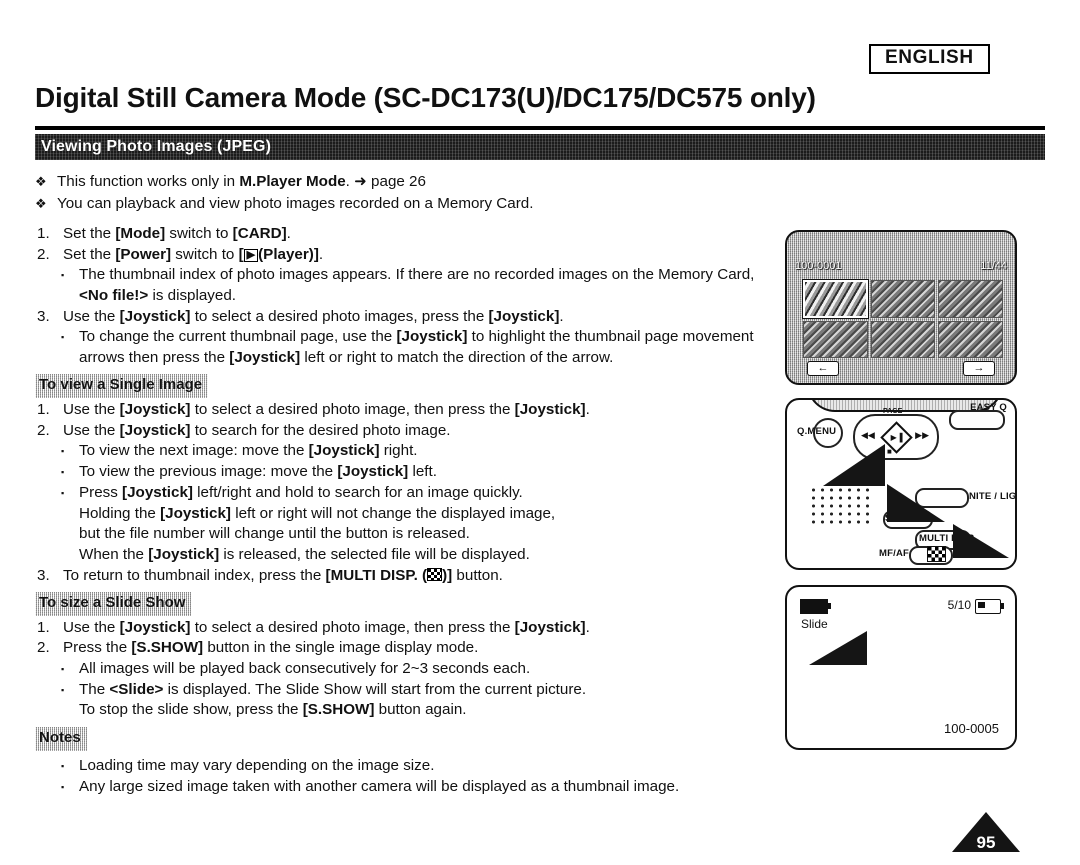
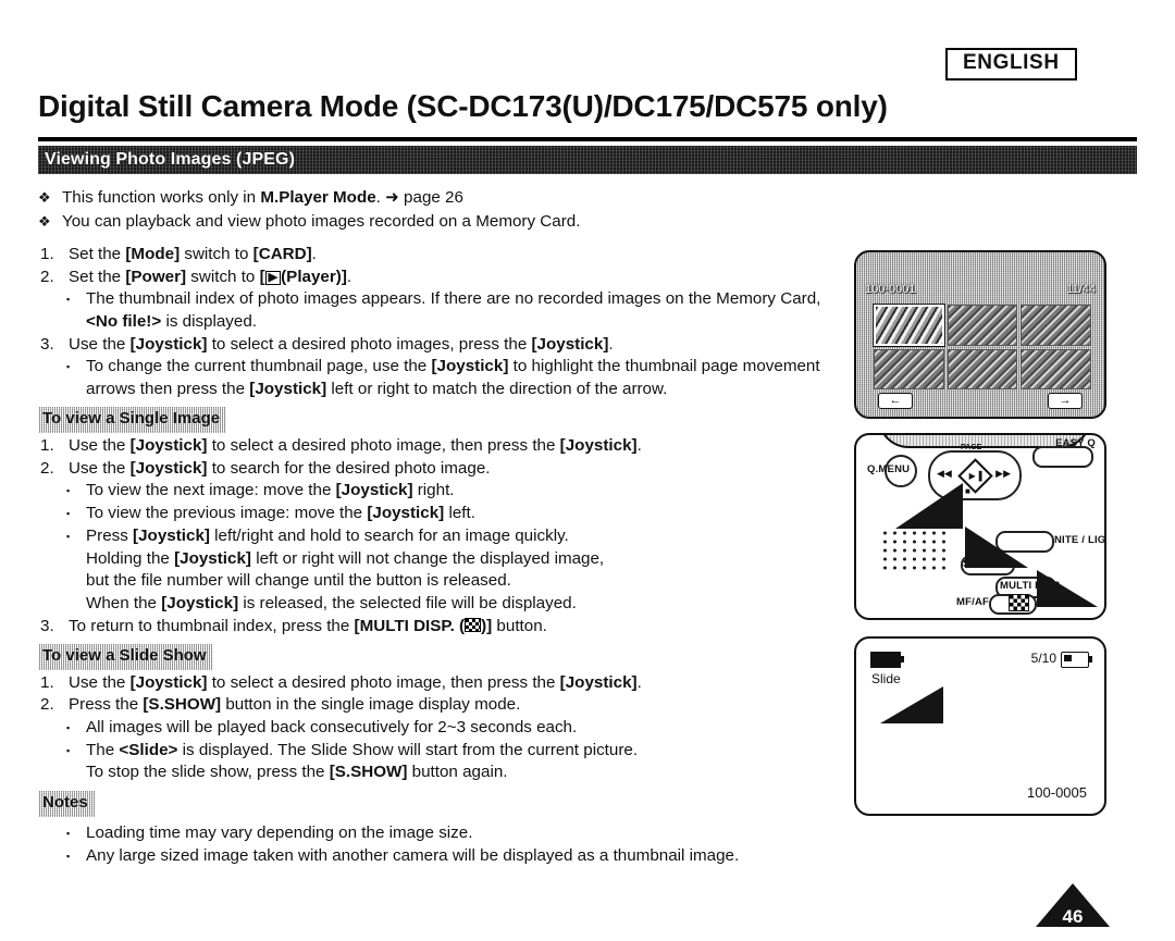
  ENGLISH
  Digital Still Camera Mode (SC-DC173(U)/DC175/DC575 only)
  Viewing Photo Images (JPEG)
  ❖
  This function works only in M.Player Mode. ➜ page 26
  ❖
  You can playback and view photo images recorded on a Memory Card.
  1.
  Set the [Mode] switch to [CARD].
  2.
  Set the [Power] switch to [ ▶ (Player)].
  ▪
  The thumbnail index of photo images appears. If there are no recorded images on the Memory Card, <No file!> is displayed.
  3.
  Use the [Joystick] to select a desired photo images, press the [Joystick].
  ▪
  To change the current thumbnail page, use the [Joystick] to highlight the thumbnail page movement arrows then press the [Joystick] left or right to match the direction of the arrow.
  To view a Single Image
  1.
  Use the [Joystick] to select a desired photo image, then press the [Joystick].
  2.
  Use the [Joystick] to search for the desired photo image.
  ▪
  To view the next image: move the [Joystick] right.
  ▪
  To view the previous image: move the [Joystick] left.
  ▪
  Press [Joystick] left/right and hold to search for an image quickly.
  Holding the [Joystick] left or right will not change the displayed image,
  but the file number will change until the button is released.
  When the [Joystick] is released, the selected file will be displayed.
  3.
  To return to thumbnail index, press the [MULTI DISP. ( )] button.
- To size a Slide Show
+ To view a Slide Show
  1.
  Use the [Joystick] to select a desired photo image, then press the [Joystick].
  2.
  Press the [S.SHOW] button in the single image display mode.
  ▪
  All images will be played back consecutively for 2~3 seconds each.
  ▪
  The <Slide> is displayed. The Slide Show will start from the current picture.
  To stop the slide show, press the [S.SHOW] button again.
  Notes
  ▪
  Loading time may vary depending on the image size.
  ▪
  Any large sized image taken with another camera will be displayed as a thumbnail image.
  100-0001
  11/44
  ←
  →
  Q.MENU
  ◀◀
  ▶▶
  ■
  EASY Q
  NITE / LIG
  S.SHOW
  MULTI DISP
  MF/AF
  5/10
  Slide
  100-0005
- 95
+ 46
